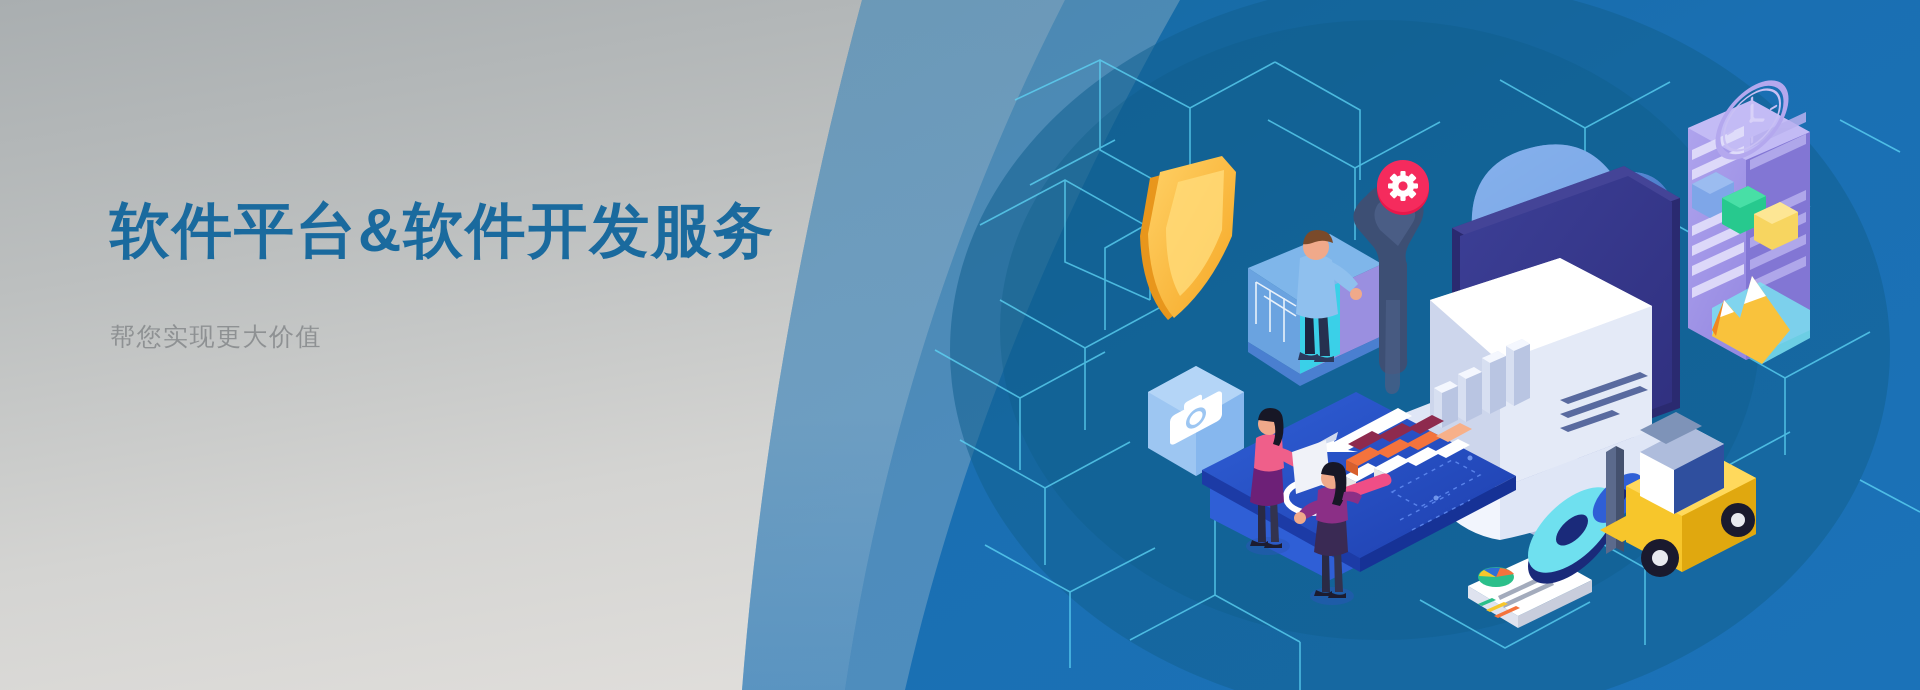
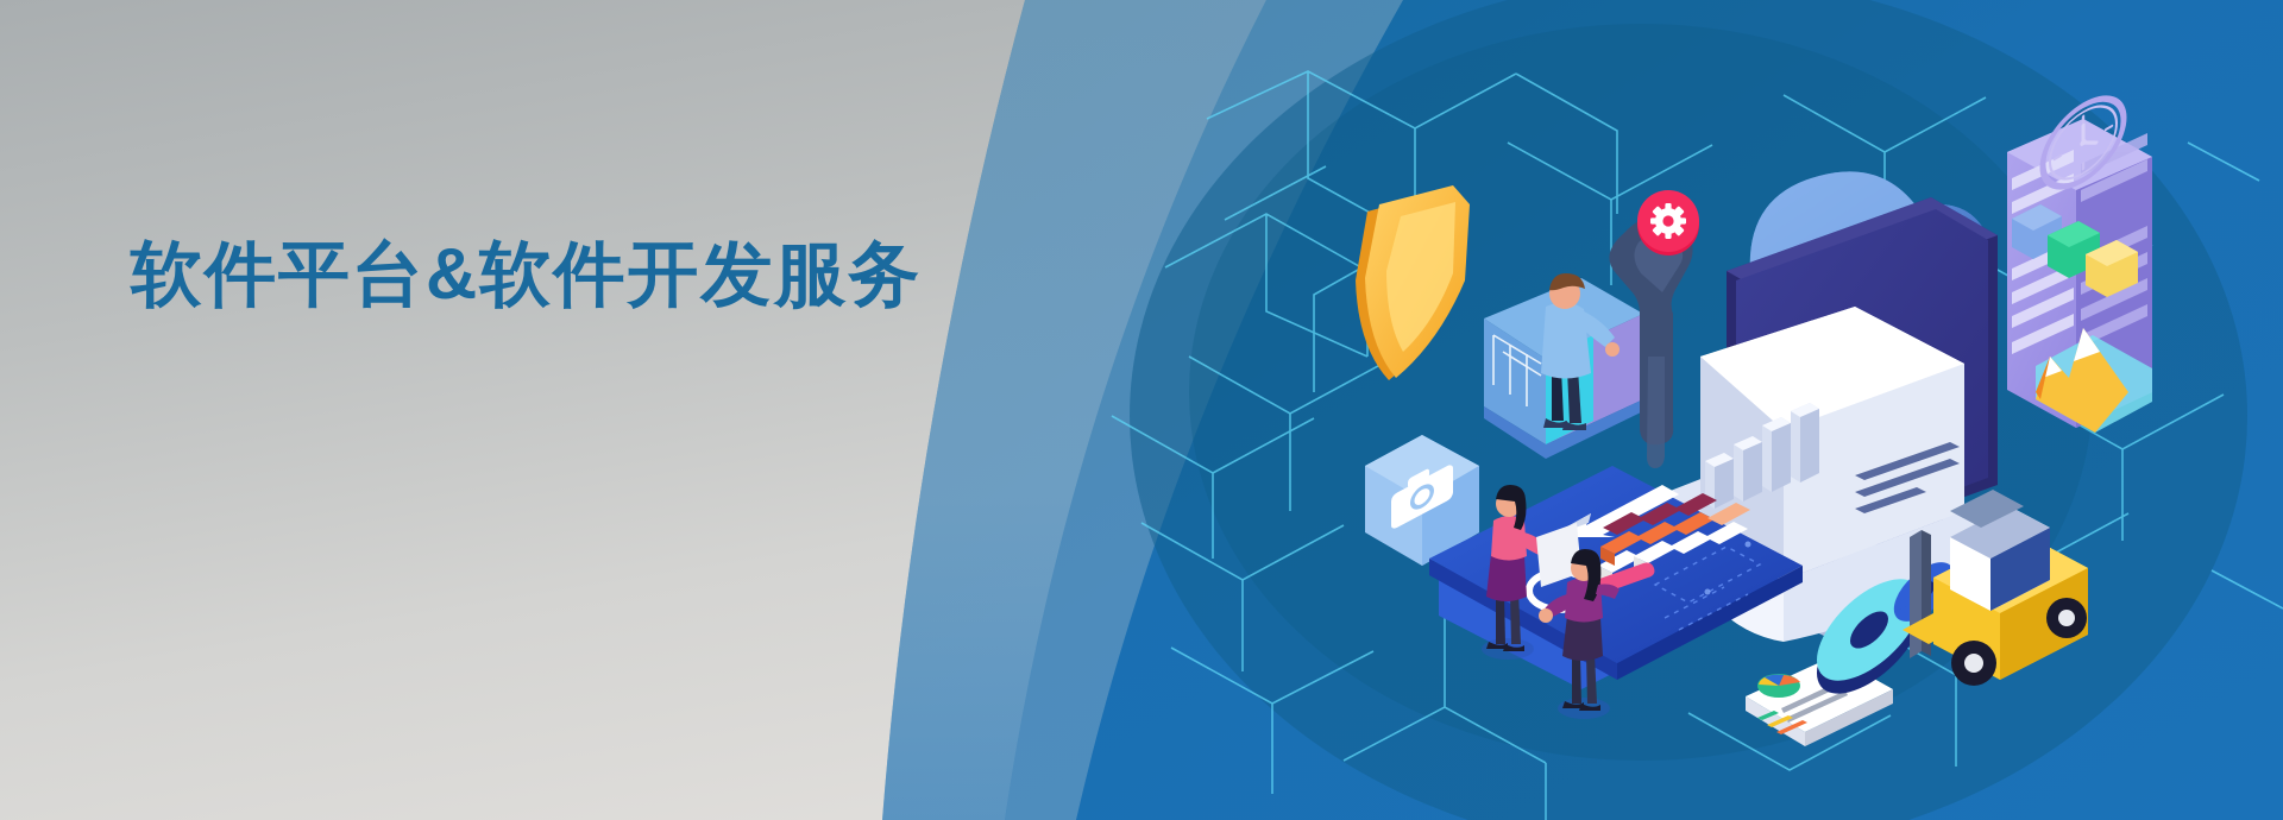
  软件平台&软件开发服务
- 帮您实现更大价值
